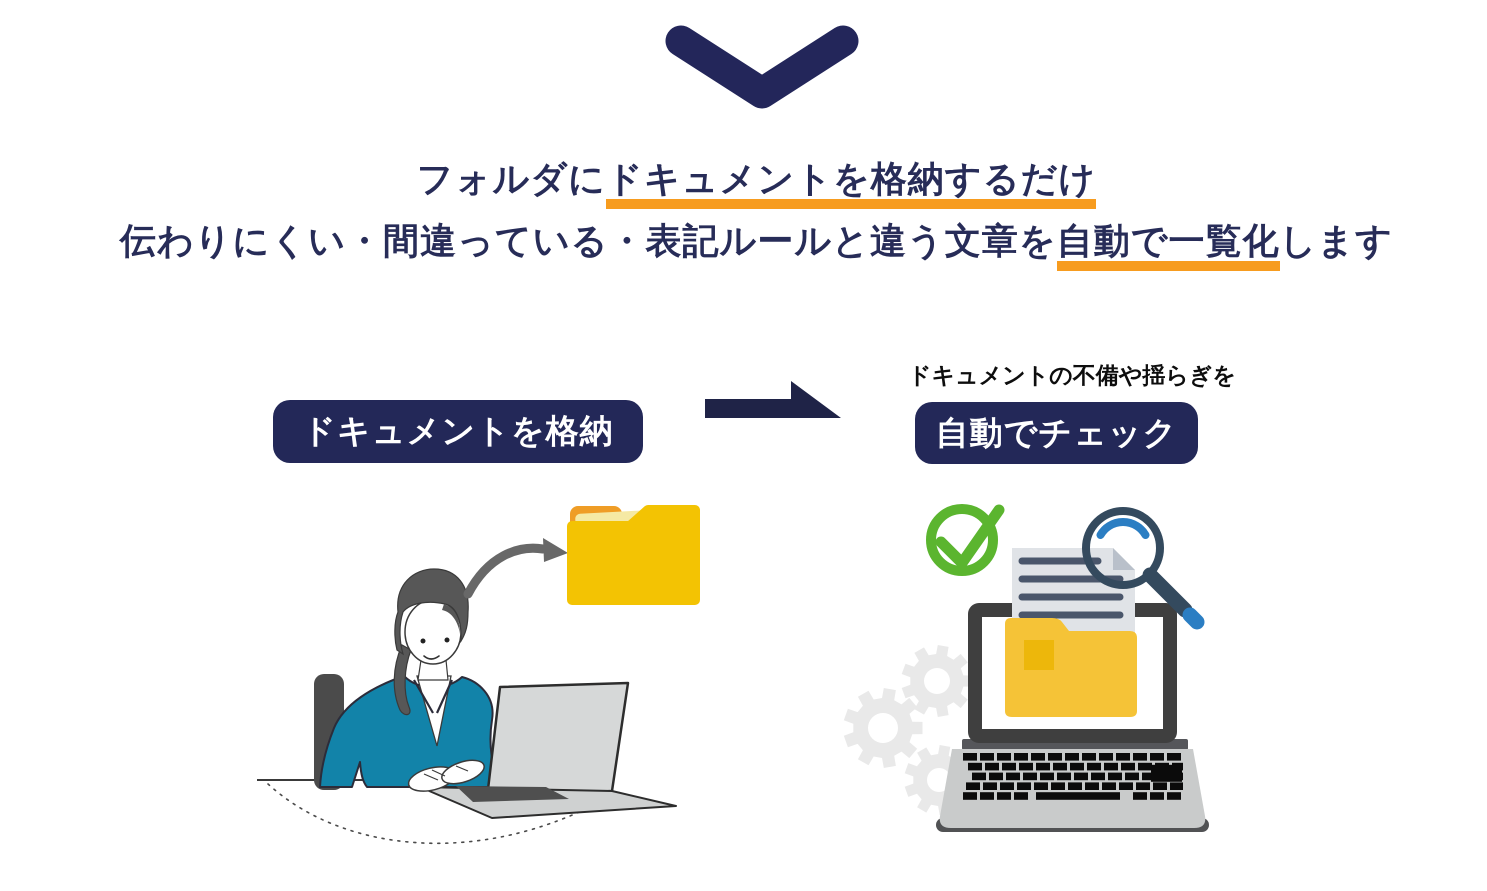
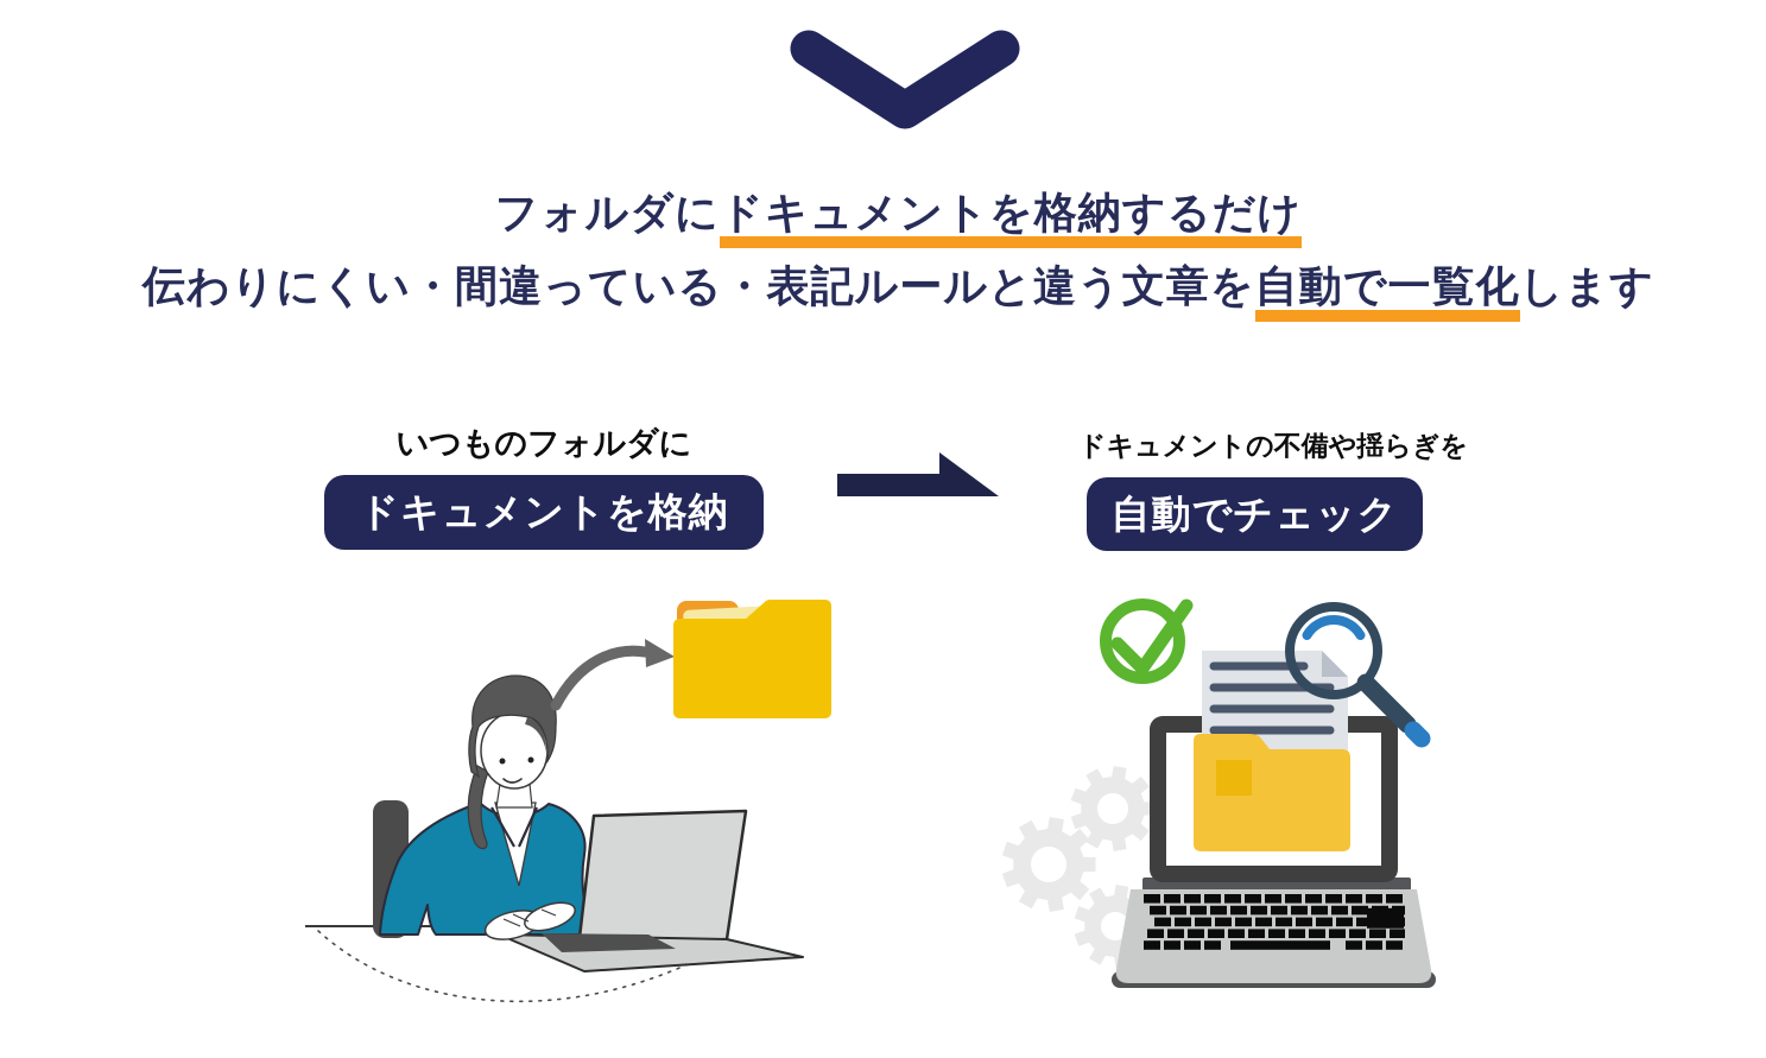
  フォルダにドキュメントを格納するだけ
  伝わりにくい・間違っている・表記ルールと違う文章を自動で一覧化します
+ いつものフォルダに
  ドキュメントの不備や揺らぎを
  ドキュメントを格納
  自動でチェック
